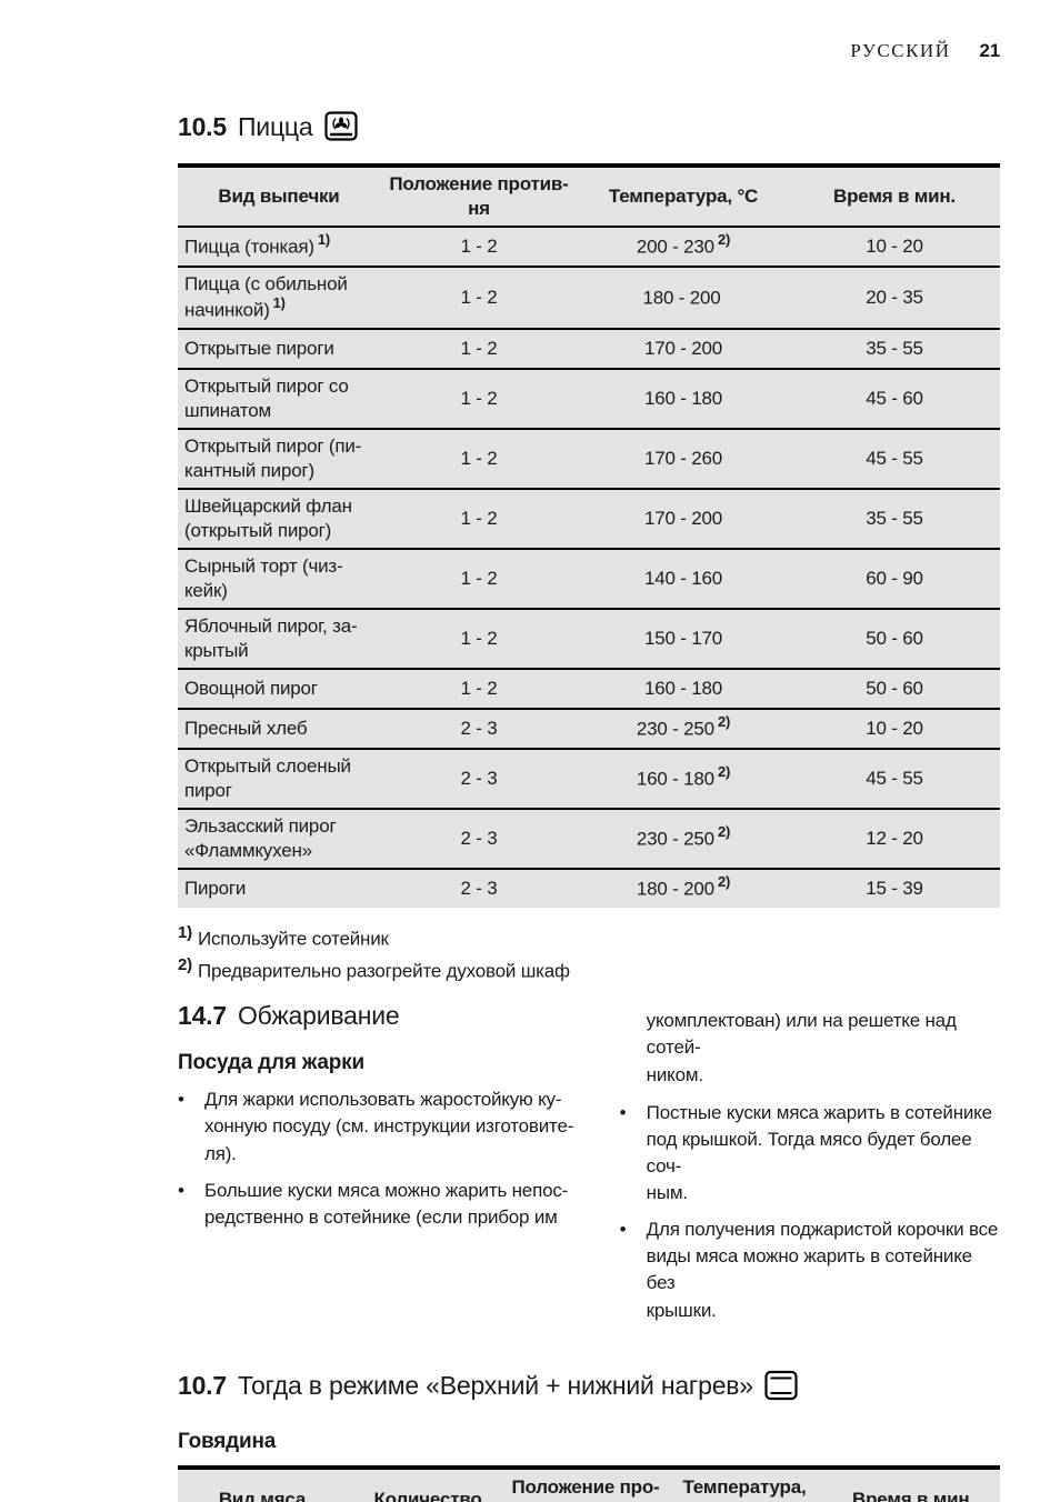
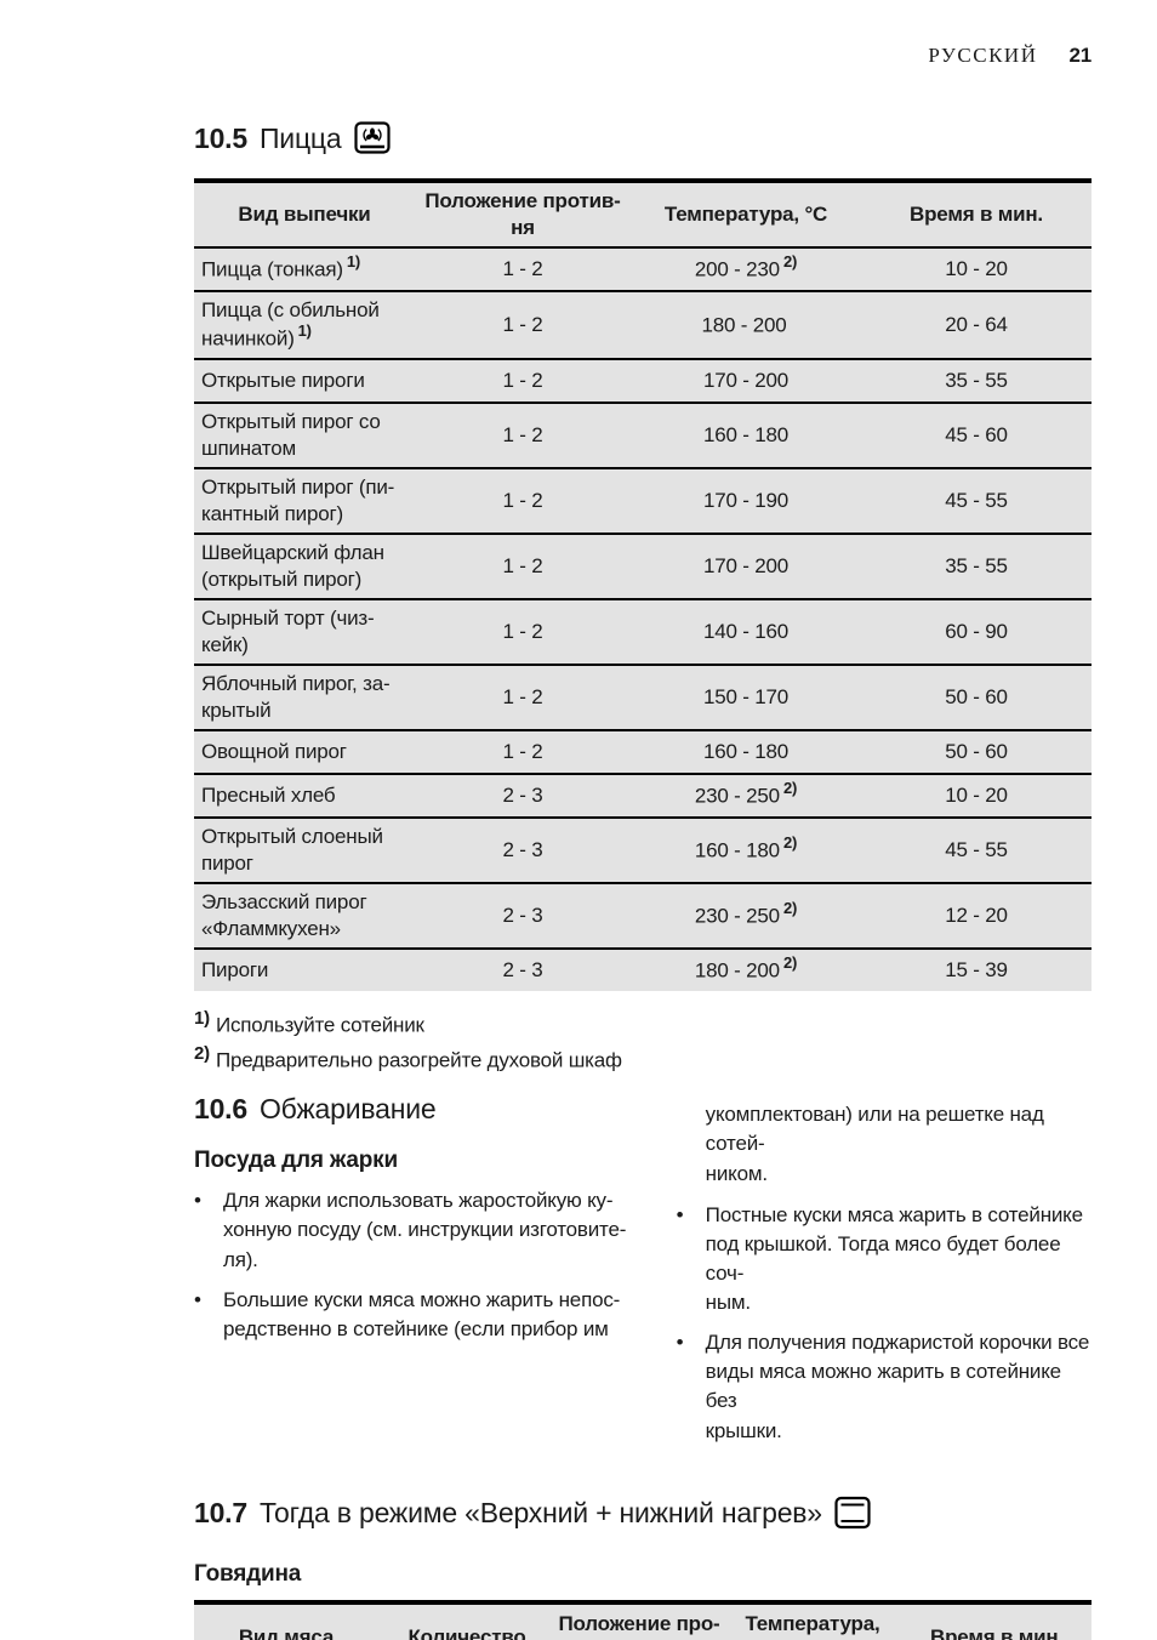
  РУССКИЙ
  21
  10.5
  Пицца
  Вид выпечки
  Положение против-
  ня
  Температура, °C
  Время в мин.
  Пицца (тонкая) 1)
  1 - 2
  200 - 230 2)
  10 - 20
  Пицца (с обильной
  начинкой) 1)
  1 - 2
  180 - 200
- 20 - 35
+ 20 - 64
  Открытые пироги
  1 - 2
  170 - 200
  35 - 55
  Открытый пирог со
  шпинатом
  1 - 2
  160 - 180
  45 - 60
  Открытый пирог (пи-
  кантный пирог)
  1 - 2
- 170 - 260
+ 170 - 190
  45 - 55
  Швейцарский флан
  (открытый пирог)
  1 - 2
  170 - 200
  35 - 55
  Сырный торт (чиз-
  кейк)
  1 - 2
  140 - 160
  60 - 90
  Яблочный пирог, за-
  крытый
  1 - 2
  150 - 170
  50 - 60
  Овощной пирог
  1 - 2
  160 - 180
  50 - 60
  Пресный хлеб
  2 - 3
  230 - 250 2)
  10 - 20
  Открытый слоеный
  пирог
  2 - 3
  160 - 180 2)
  45 - 55
  Эльзасский пирог
  «Фламмкухен»
  2 - 3
  230 - 250 2)
  12 - 20
  Пироги
  2 - 3
  180 - 200 2)
  15 - 39
  1) Используйте сотейник
  2) Предварительно разогрейте духовой шкаф
- 14.7
+ 10.6
  Обжаривание
  Посуда для жарки
  •
  Для жарки использовать жаростойкую ку-
  хонную посуду (см. инструкции изготовите-
  ля).
  •
  Большие куски мяса можно жарить непос-
  редственно в сотейнике (если прибор им
  укомплектован) или на решетке над сотей-
  ником.
  •
  Постные куски мяса жарить в сотейнике
  под крышкой. Тогда мясо будет более соч-
  ным.
  •
  Для получения поджаристой корочки все
  виды мяса можно жарить в сотейнике без
  крышки.
  10.7
  Тогда в режиме «Верхний + нижний нагрев»
  Говядина
  Вид мяса
  Количество
  Положение про-
  Температура,
  Время в мин.
